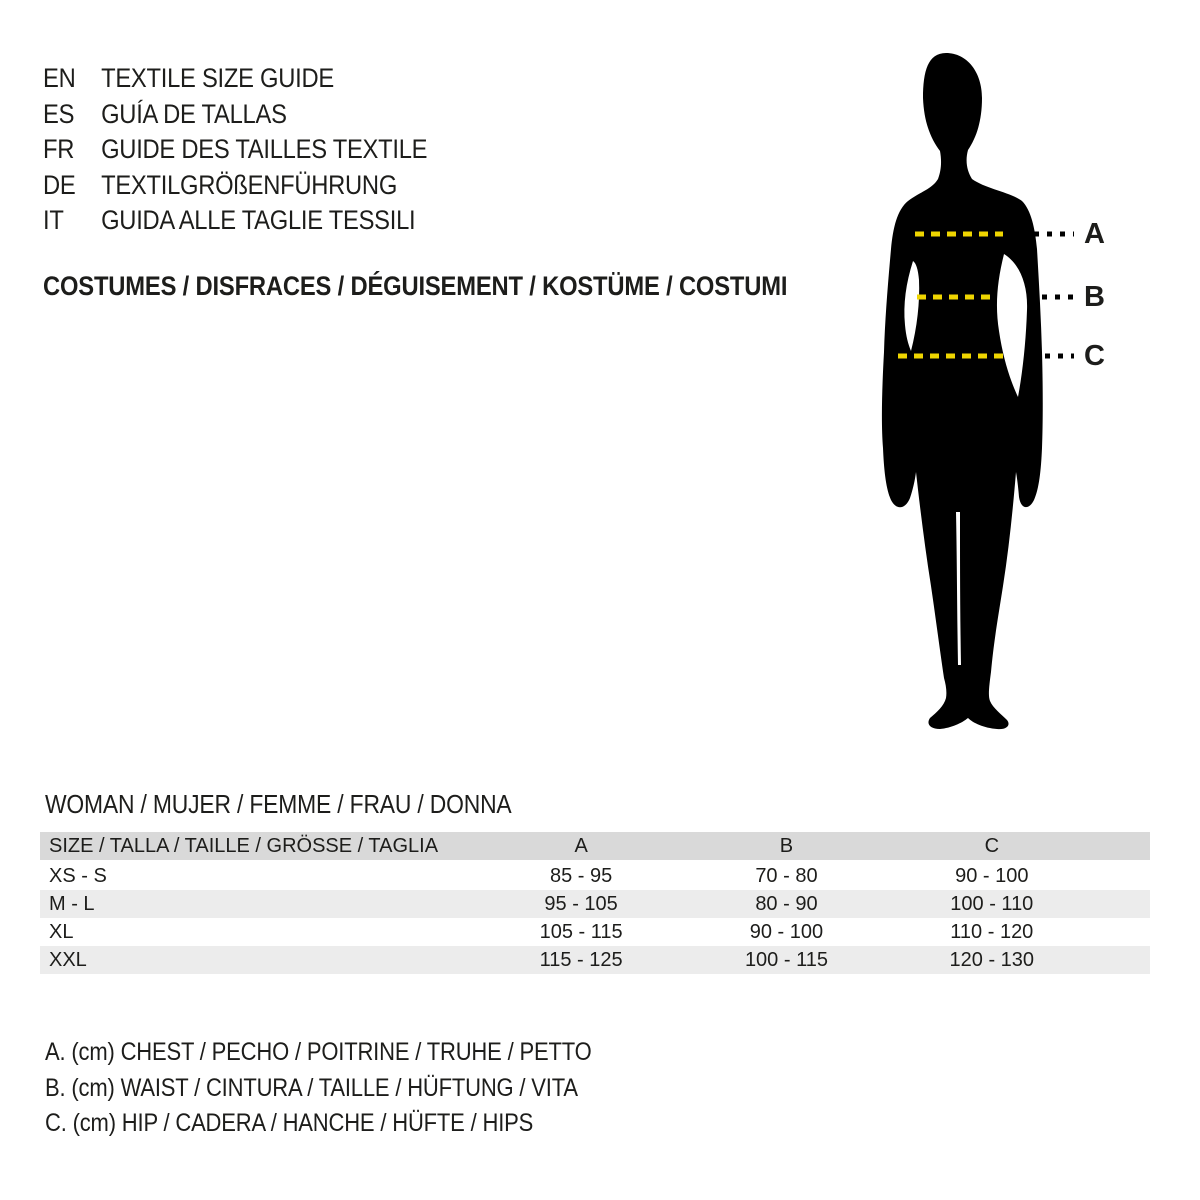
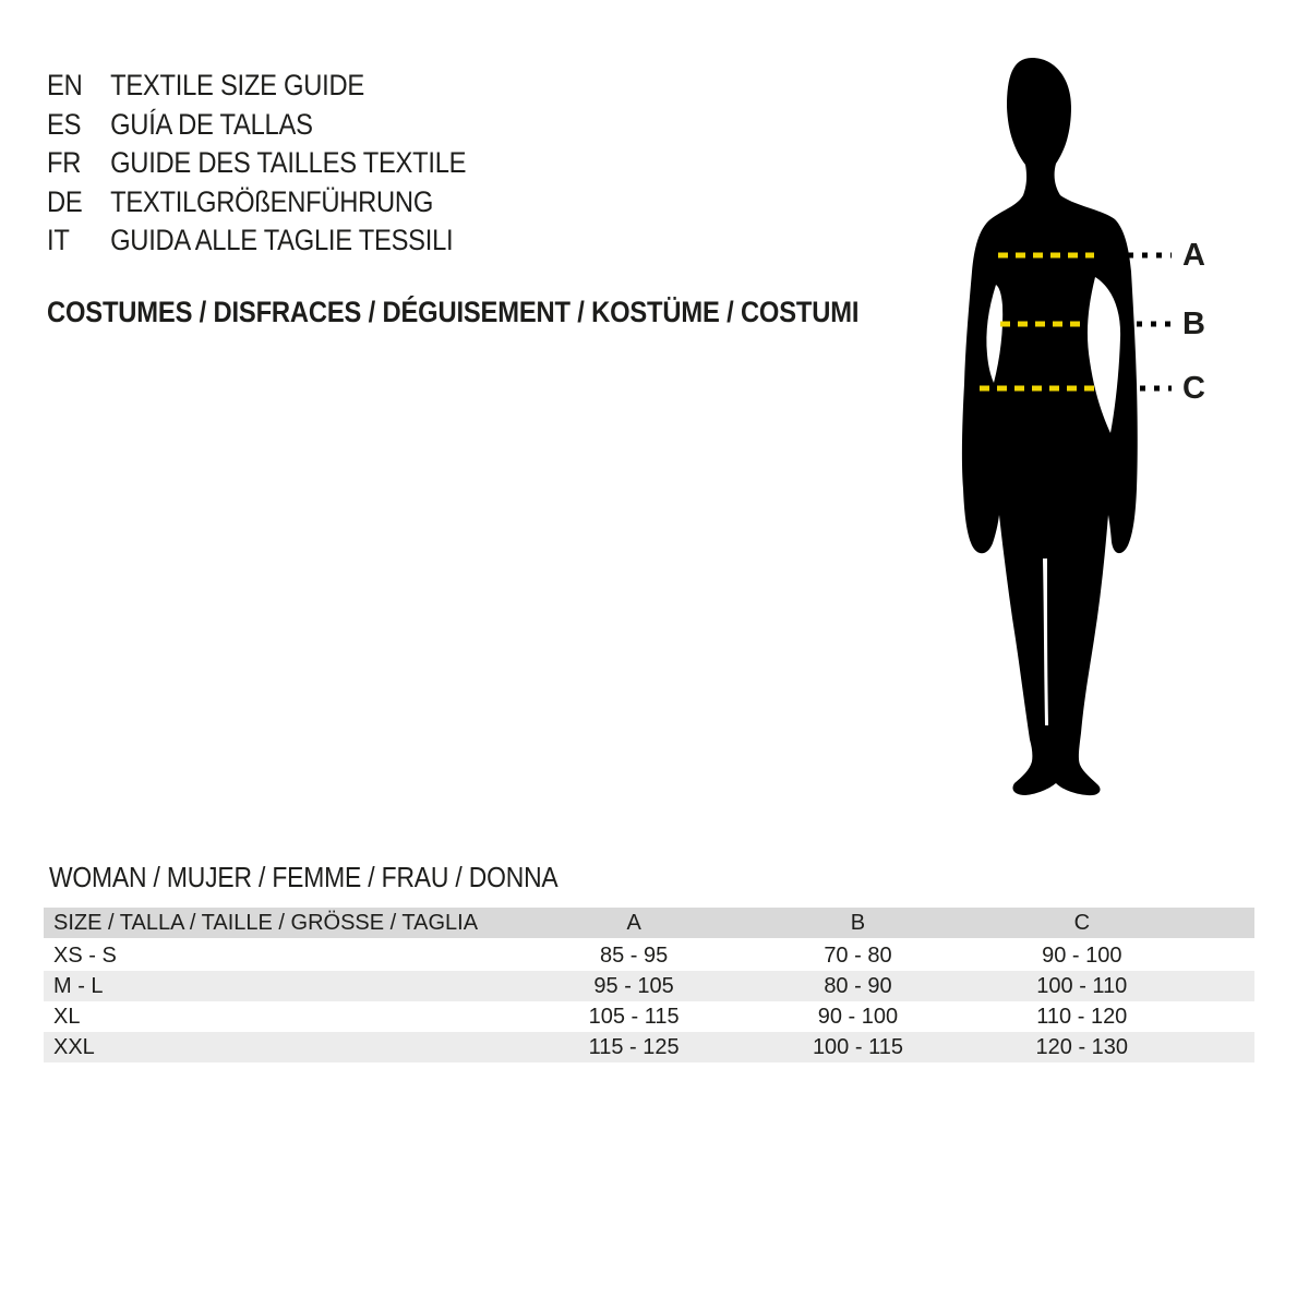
  EN
  TEXTILE SIZE GUIDE
  ES
  GUÍA DE TALLAS
  FR
  GUIDE DES TAILLES TEXTILE
  DE
  TEXTILGRÖßENFÜHRUNG
  IT
  GUIDA ALLE TAGLIE TESSILI
  COSTUMES / DISFRACES / DÉGUISEMENT / KOSTÜME / COSTUMI
  A
  B
  C
  WOMAN / MUJER / FEMME / FRAU / DONNA
  SIZE / TALLA / TAILLE / GRÖSSE / TAGLIA	A	B	C
  XS - S	85 - 95	70 - 80	90 - 100
  M - L	95 - 105	80 - 90	100 - 110
  XL	105 - 115	90 - 100	110 - 120
  XXL	115 - 125	100 - 115	120 - 130
- A. (cm) CHEST / PECHO / POITRINE / TRUHE / PETTO
- B. (cm) WAIST / CINTURA / TAILLE / HÜFTUNG / VITA
- C. (cm) HIP / CADERA / HANCHE / HÜFTE / HIPS
